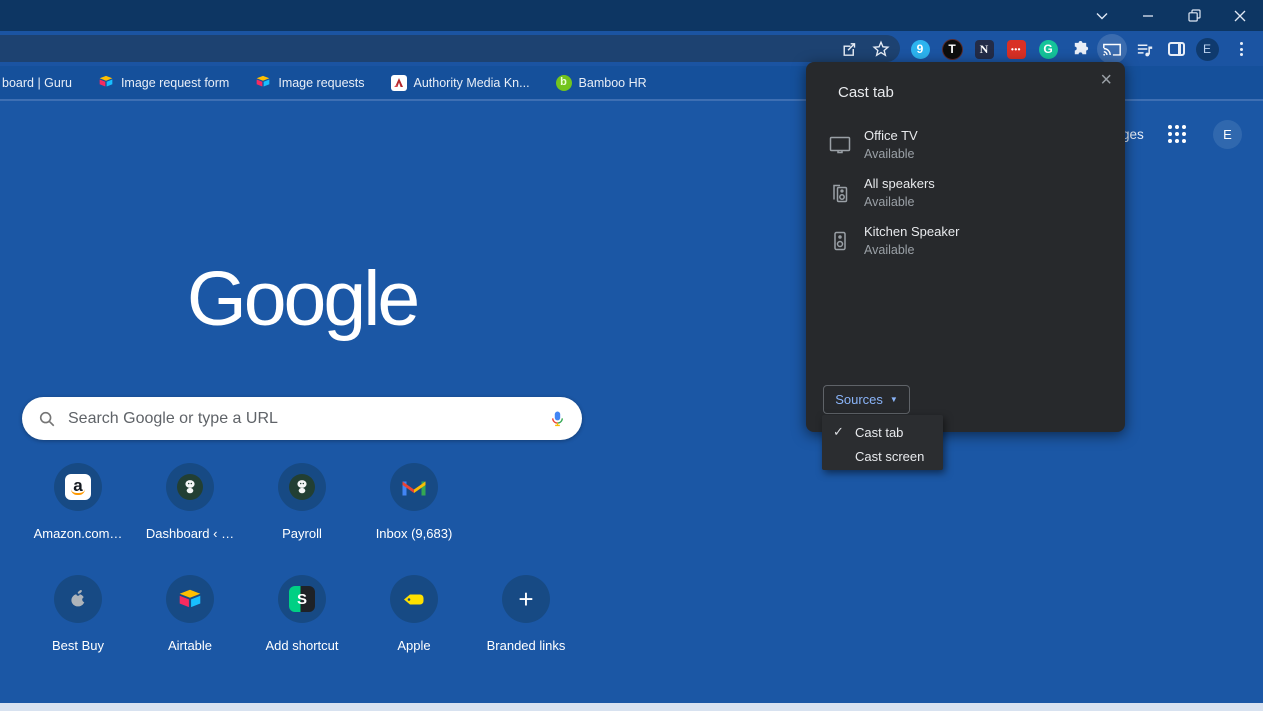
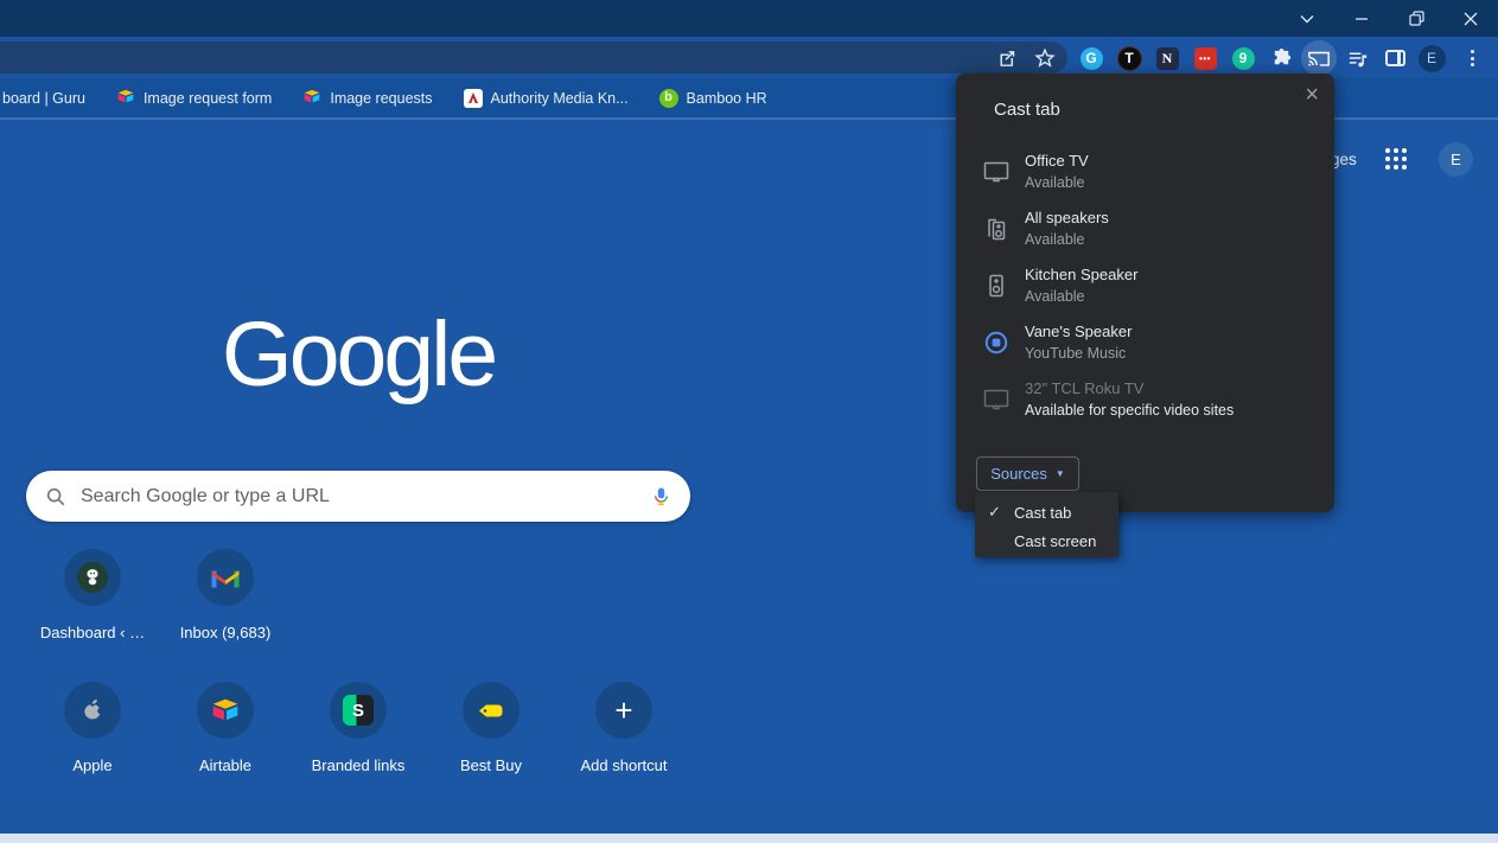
- 9
+ G
  T
  N
  •••
- G
+ 9
  E
  board | Guru
  Image request form
  Image requests
  Authority Media Kn...
  b
  Bamboo HR
  ges
  E
  Google
  Search Google or type a URL
- a
- Amazon.com…
  Dashboard ‹ …
- Payroll
  Inbox (9,683)
- Best Buy
+ Apple
  Airtable
  S
- Add shortcut
+ Branded links
- Apple
+ Best Buy
  +
- Branded links
+ Add shortcut
  Cast tab
  ×
  Office TV
  Available
  All speakers
  Available
  Kitchen Speaker
  Available
+ Vane's Speaker
+ YouTube Music
+ 32" TCL Roku TV
+ Available for specific video sites
  Sources
  ▼
  ✓
  Cast tab
  Cast screen
